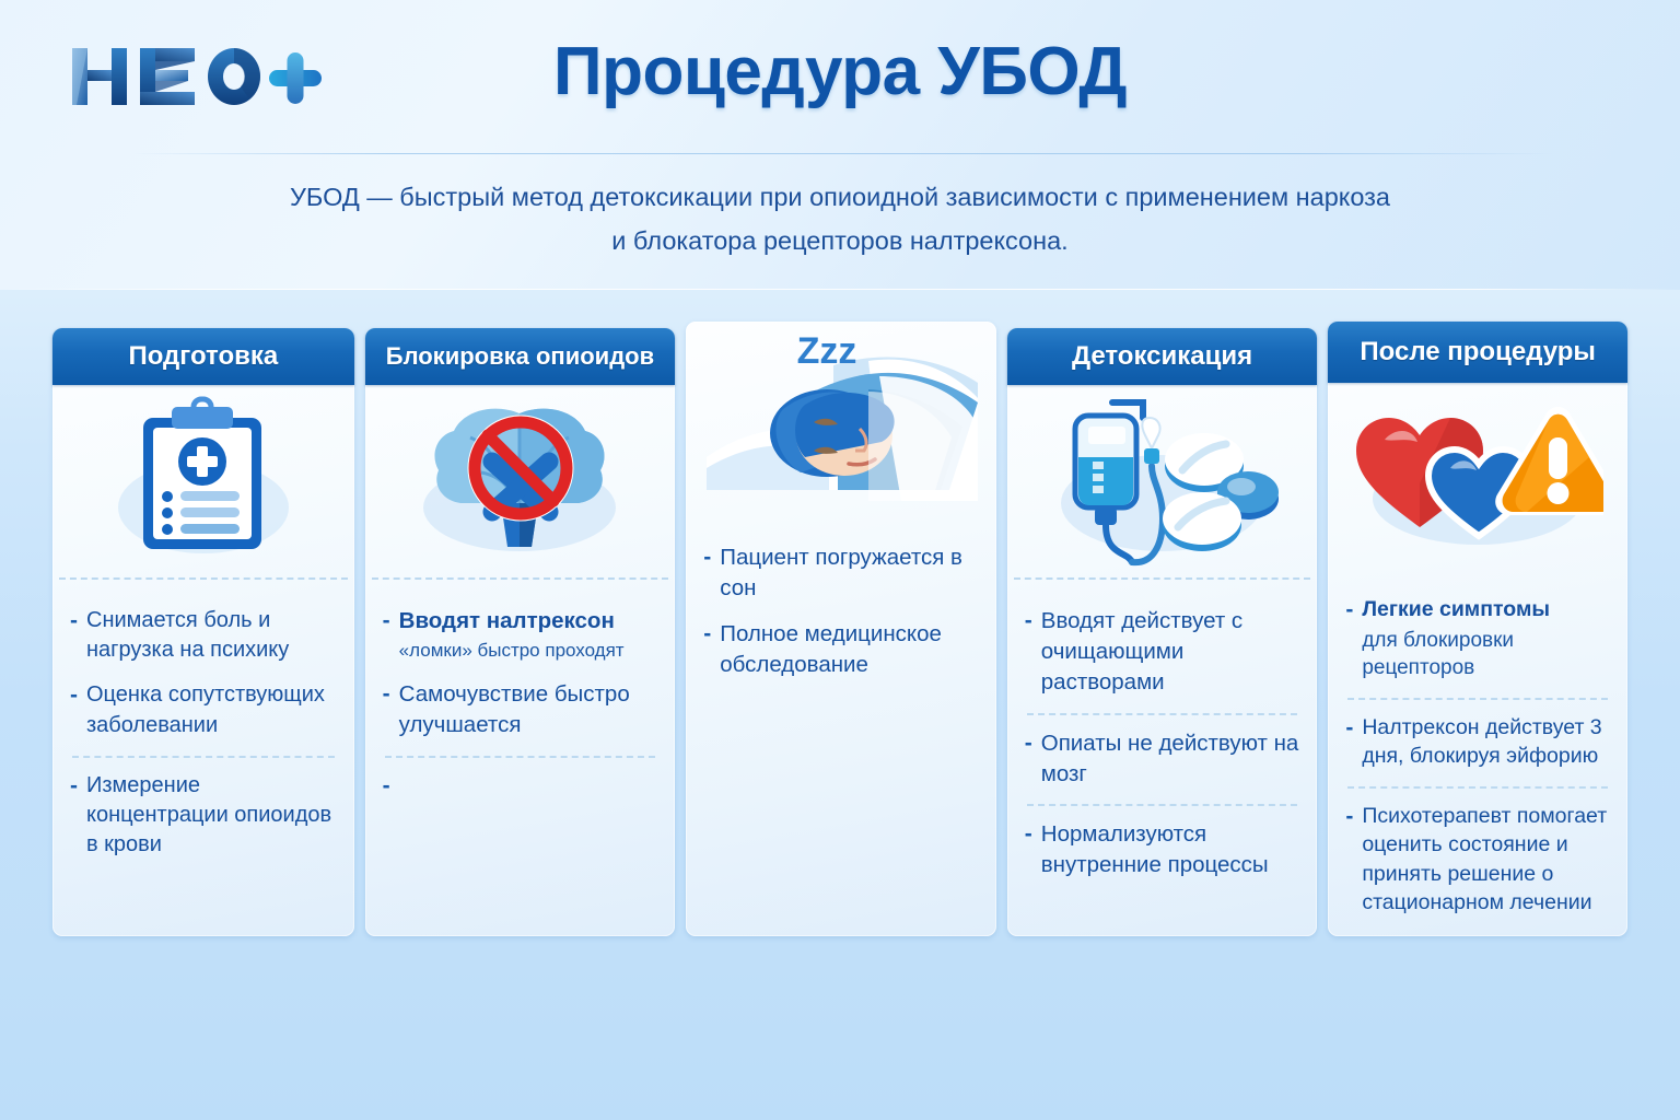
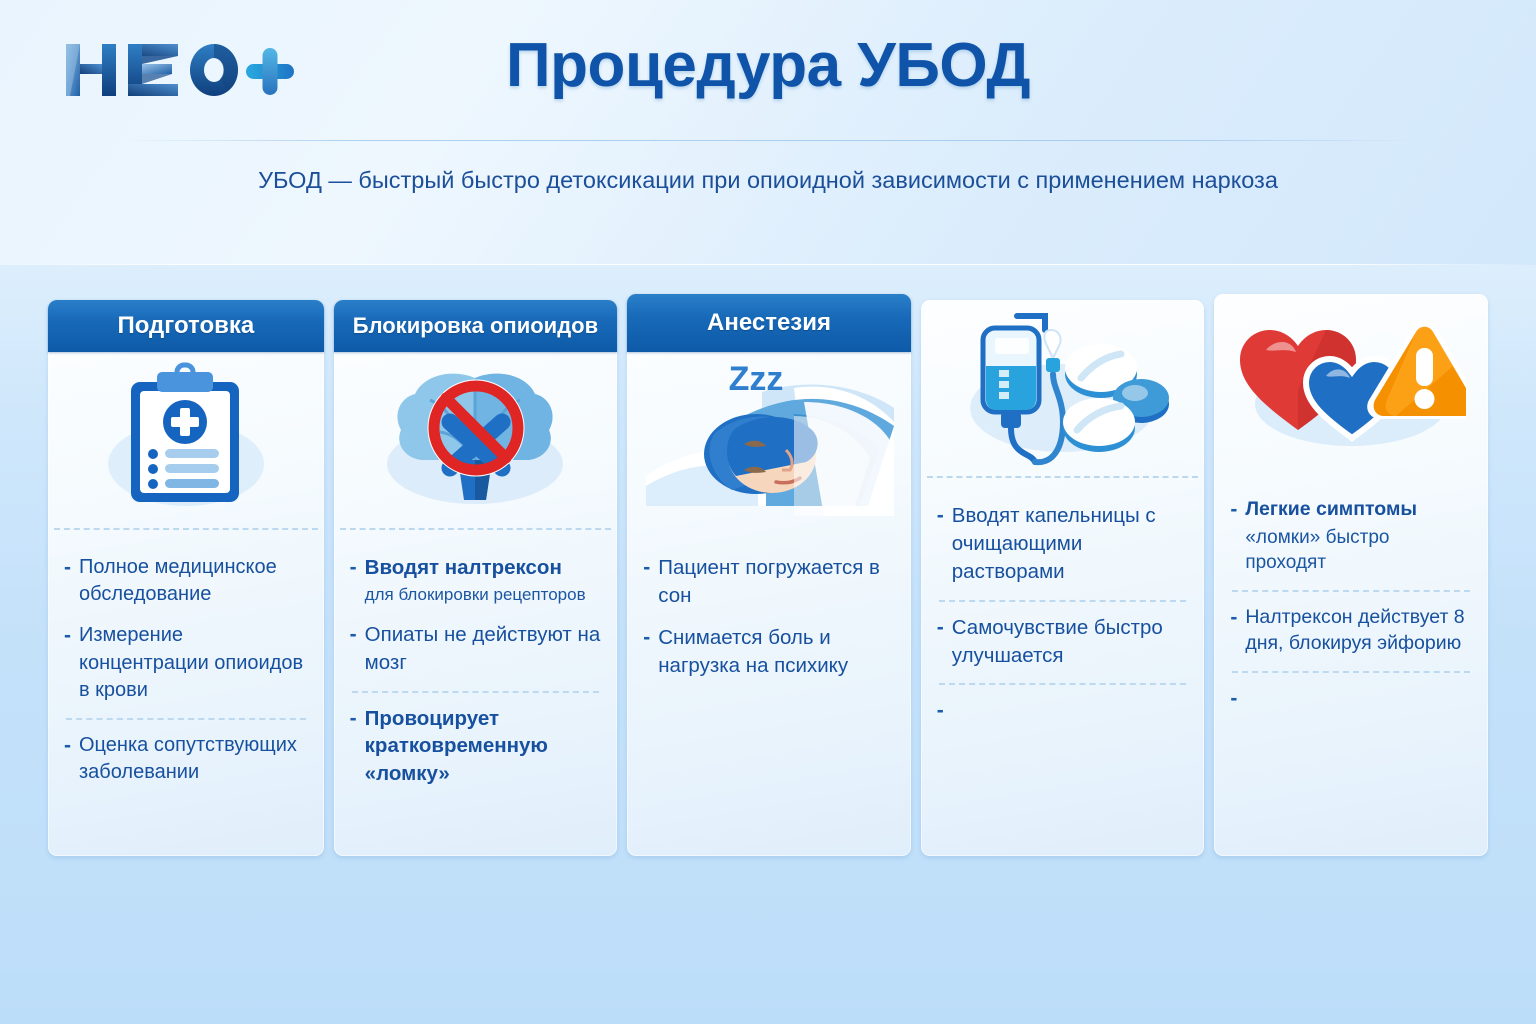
  Процедура УБОД
- УБОД — быстрый метод детоксикации при опиоидной зависимости с применением наркоза
+ УБОД — быстрый быстро детоксикации при опиоидной зависимости с применением наркоза
- и блокатора рецепторов налтрексона.
  Подготовка
  -
- Снимается боль и нагрузка на психику
+ Полное медицинское обследование
  -
- Оценка сопутствующих заболевании
+ Измерение концентрации опиоидов в крови
  -
- Измерение концентрации опиоидов в крови
+ Оценка сопутствующих заболевании
  Блокировка опиоидов
  -
  Вводят налтрексон
- «ломки» быстро проходят
+ для блокировки рецепторов
  -
- Самочувствие быстро улучшается
+ Опиаты не действуют на мозг
  -
+ Провоцирует кратковременную «ломку»
+ Анестезия
  Zzz
  -
  Пациент погружается в сон
  -
- Полное медицинское обследование
+ Снимается боль и нагрузка на психику
- Детоксикация
  -
- Вводят действует с очищающими растворами
+ Вводят капельницы с очищающими растворами
  -
- Опиаты не действуют на мозг
+ Самочувствие быстро улучшается
  -
- Нормализуются внутренние процессы
- После процедуры
  -
  Легкие симптомы
- для блокировки рецепторов
+ «ломки» быстро проходят
  -
- Налтрексон действует 3 дня, блокируя эйфорию
+ Налтрексон действует 8 дня, блокируя эйфорию
  -
- Психотерапевт помогает оценить состояние и принять решение о стационарном лечении
